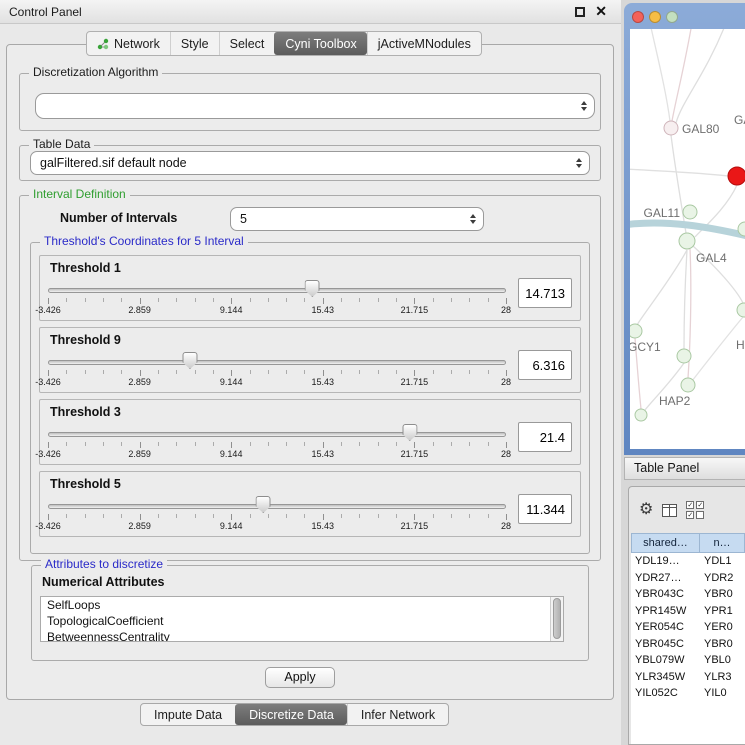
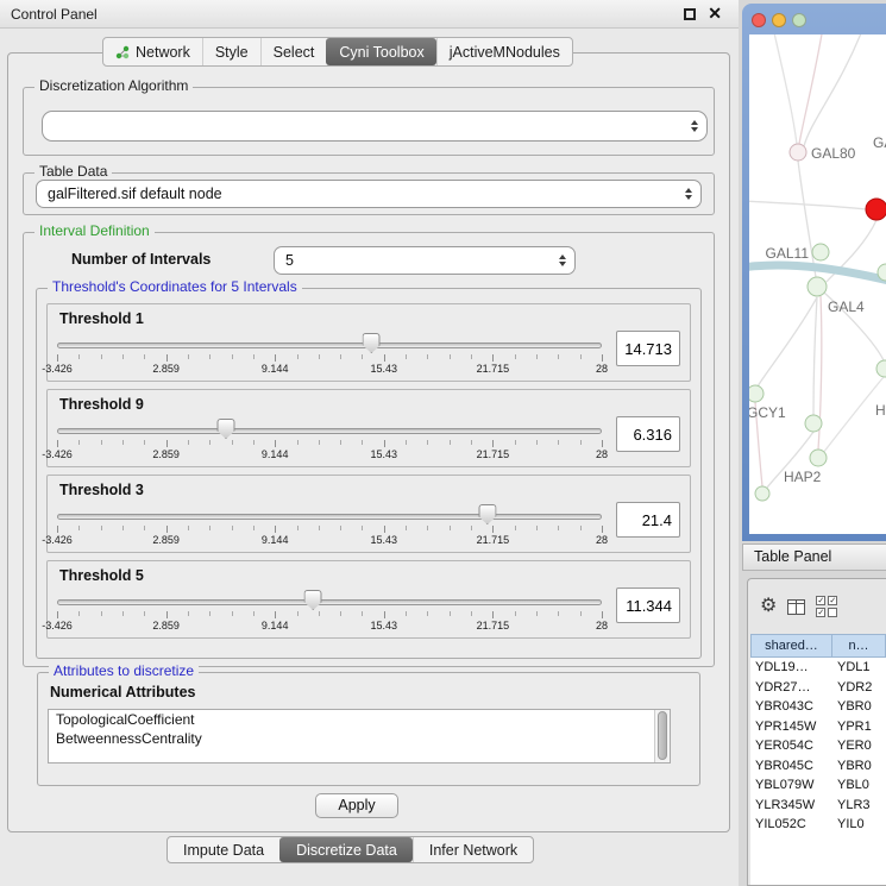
  Control Panel
  ✕
  Network
  Style
  Select
  Cyni Toolbox
  jActiveMNodules
  Discretization Algorithm
  Table Data
  galFiltered.sif default node
  Interval Definition
  Number of Intervals
  5
- Threshold's Coordinates for 5 Interval
+ Threshold's Coordinates for 5 Intervals
  Threshold 1
  -3.426
  2.859
  9.144
  15.43
  21.715
  28
  14.713
  Threshold 9
  -3.426
  2.859
  9.144
  15.43
  21.715
  28
  6.316
  Threshold 3
  -3.426
  2.859
  9.144
  15.43
  21.715
  28
  21.4
  Threshold 5
  -3.426
  2.859
  9.144
  15.43
  21.715
  28
  11.344
  Attributes to discretize
  Numerical Attributes
- SelfLoops
  TopologicalCoefficient
  BetweennessCentrality
  Apply
  Impute Data
  Discretize Data
  Infer Network
  GAL80
  GAL11
  GAL4
  GCY1
  HAP2
  H
  Table Panel
  ⚙
  shared…
  n…
  YDL19…
  YDL1
  YDR27…
  YDR2
  YBR043C
  YBR0
  YPR145W
  YPR1
  YER054C
  YER0
  YBR045C
  YBR0
  YBL079W
  YBL0
  YLR345W
  YLR3
  YIL052C
  YIL0
